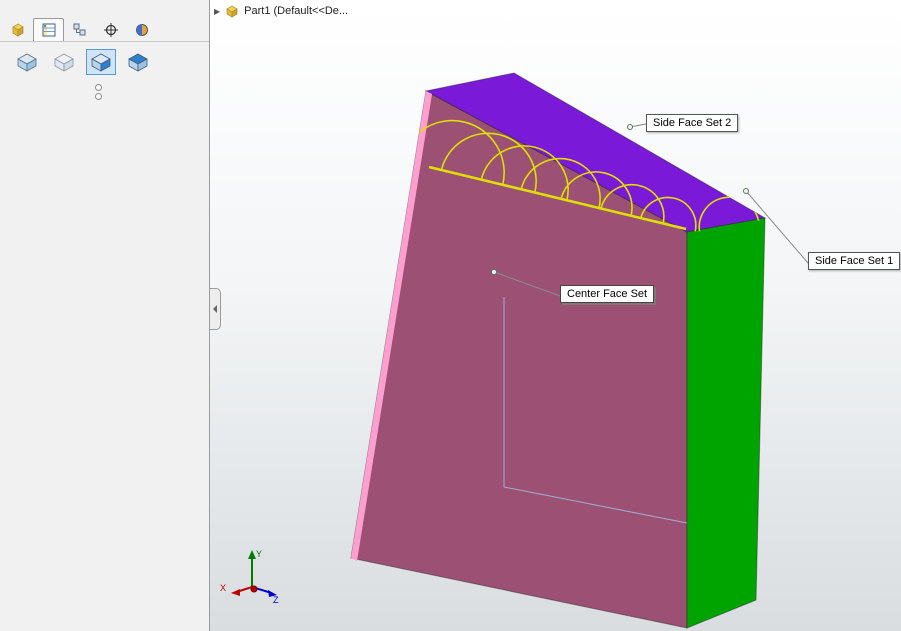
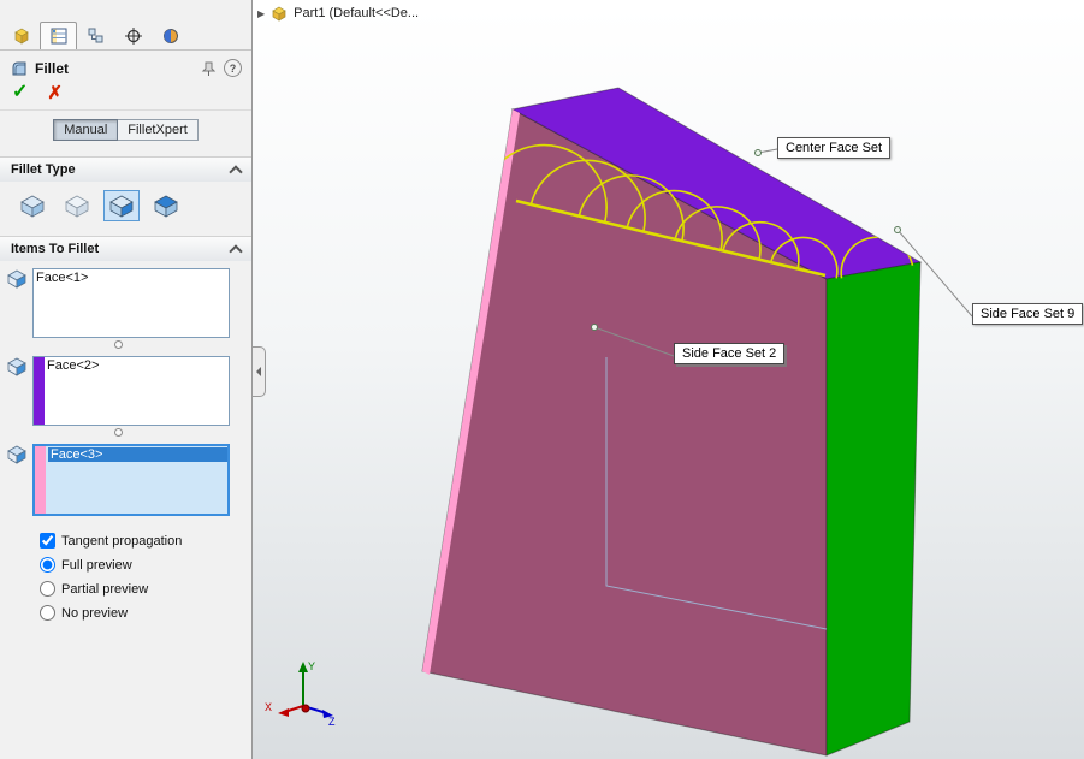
+ Fillet
+ ?
+ ✓
+ ✗
+ Manual
+ FilletXpert
+ Fillet Type
+ Items To Fillet
+ Face<1>
+ Face<2>
+ Face<3>
+ Tangent propagation
+ Full preview
+ Partial preview
+ No preview
  X
  Y
  Z
  ▶
  Part1 (Default<<De...
- Side Face Set 2
+ Center Face Set
- Side Face Set 1
+ Side Face Set 9
- Center Face Set
+ Side Face Set 2
